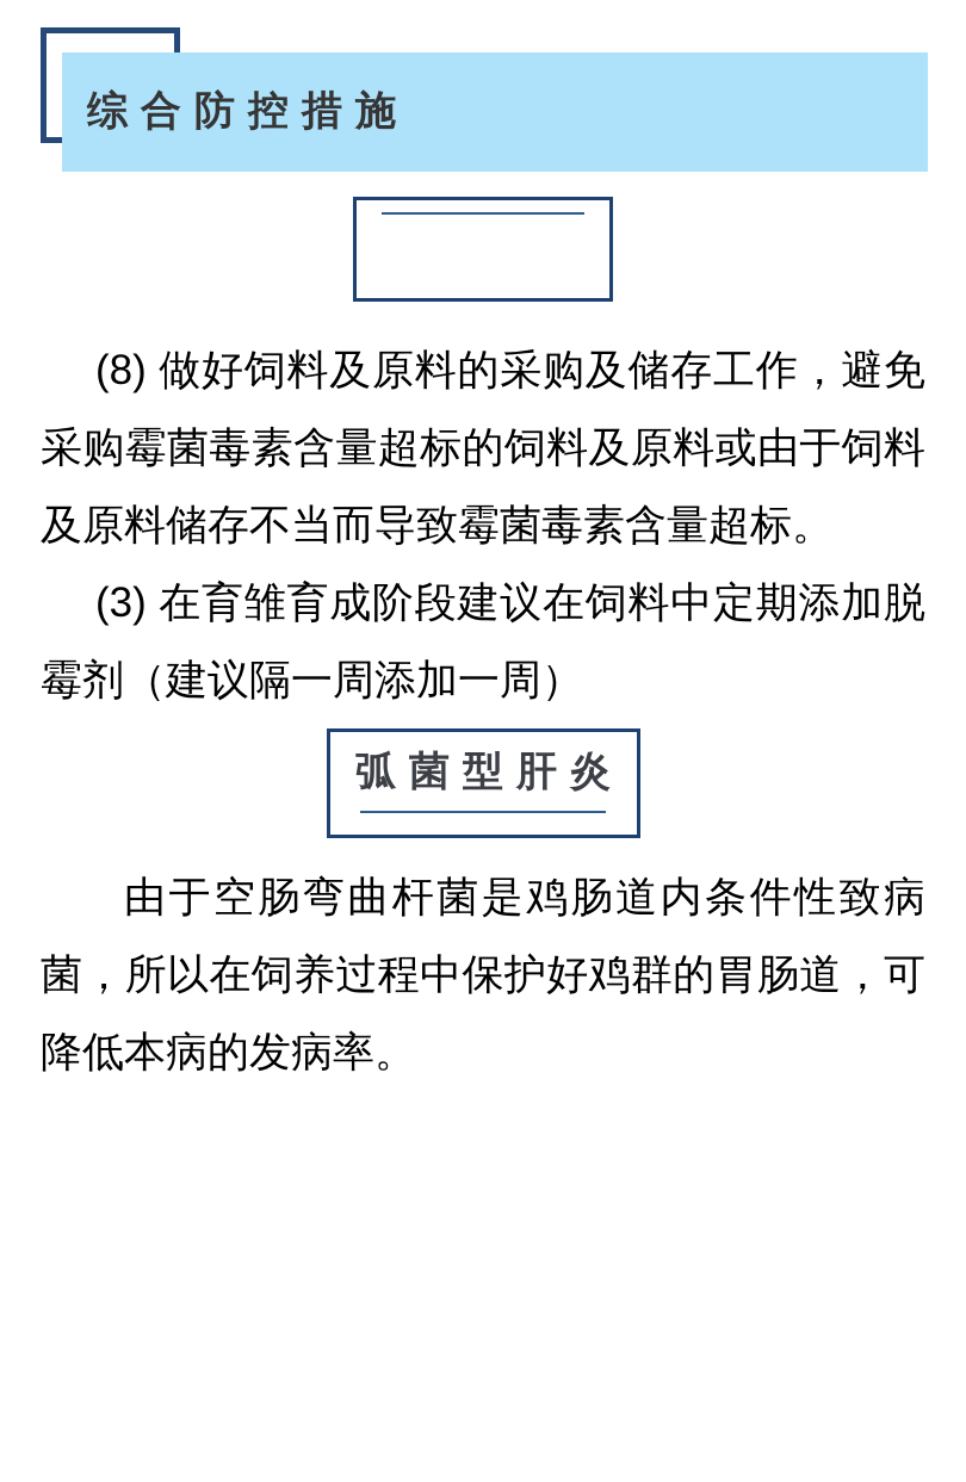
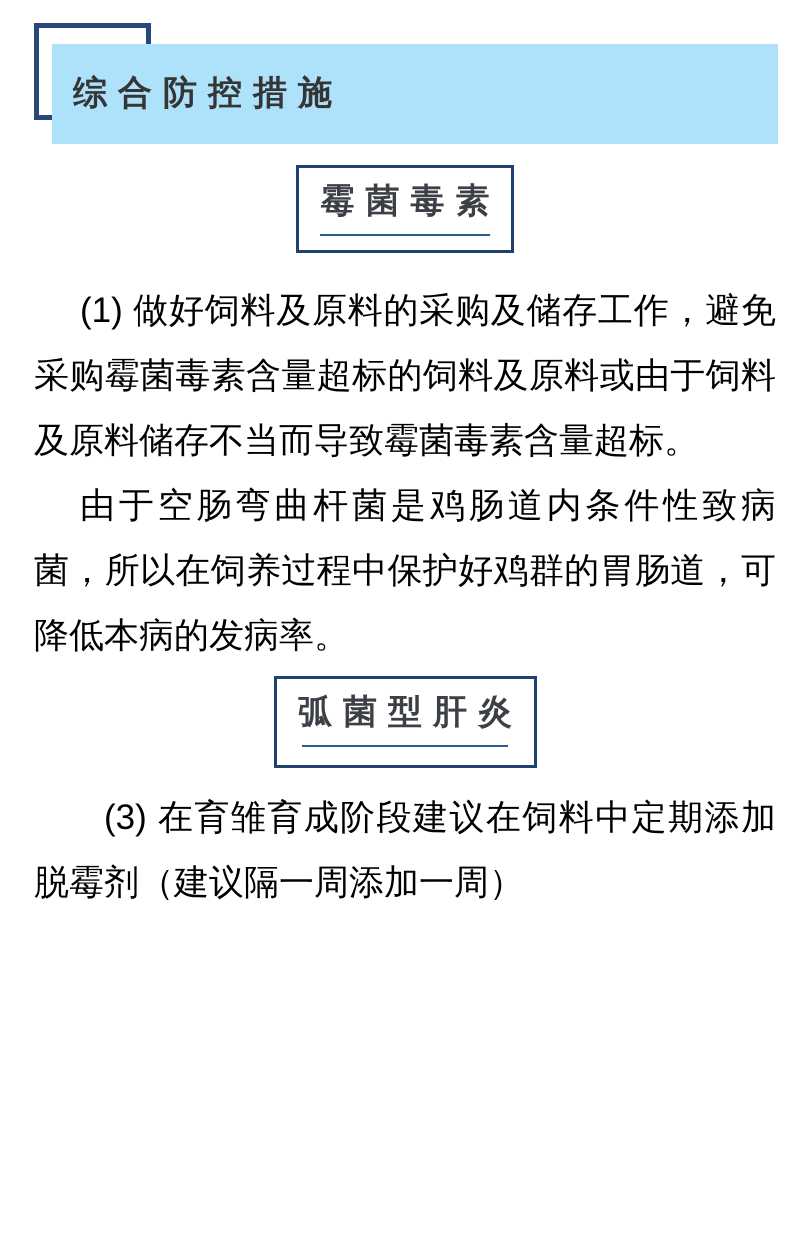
  综合防控措施
+ 霉菌毒素
- (8) 做好饲料及原料的采购及储存工作，避免采购霉菌毒素含量超标的饲料及原料或由于饲料及原料储存不当而导致霉菌毒素含量超标。
+ (1) 做好饲料及原料的采购及储存工作，避免采购霉菌毒素含量超标的饲料及原料或由于饲料及原料储存不当而导致霉菌毒素含量超标。
- (3) 在育雏育成阶段建议在饲料中定期添加脱霉剂（建议隔一周添加一周）
+ 由于空肠弯曲杆菌是鸡肠道内条件性致病菌，所以在饲养过程中保护好鸡群的胃肠道，可降低本病的发病率。
  弧菌型肝炎
- 由于空肠弯曲杆菌是鸡肠道内条件性致病菌，所以在饲养过程中保护好鸡群的胃肠道，可降低本病的发病率。
+ (3) 在育雏育成阶段建议在饲料中定期添加脱霉剂（建议隔一周添加一周）
